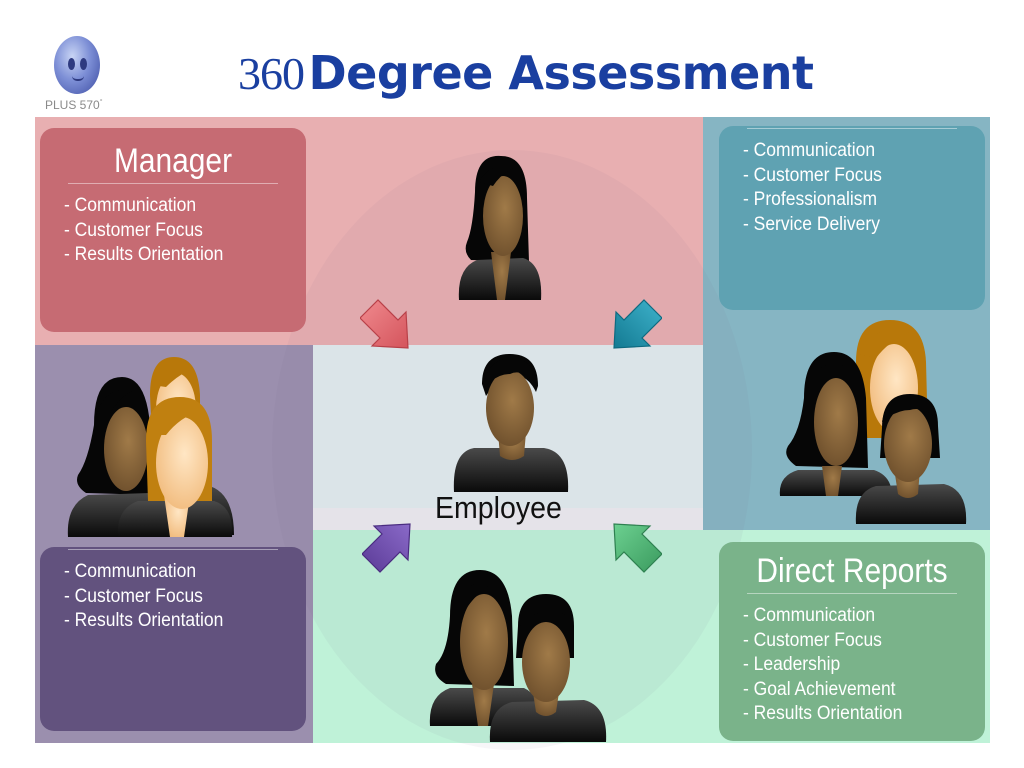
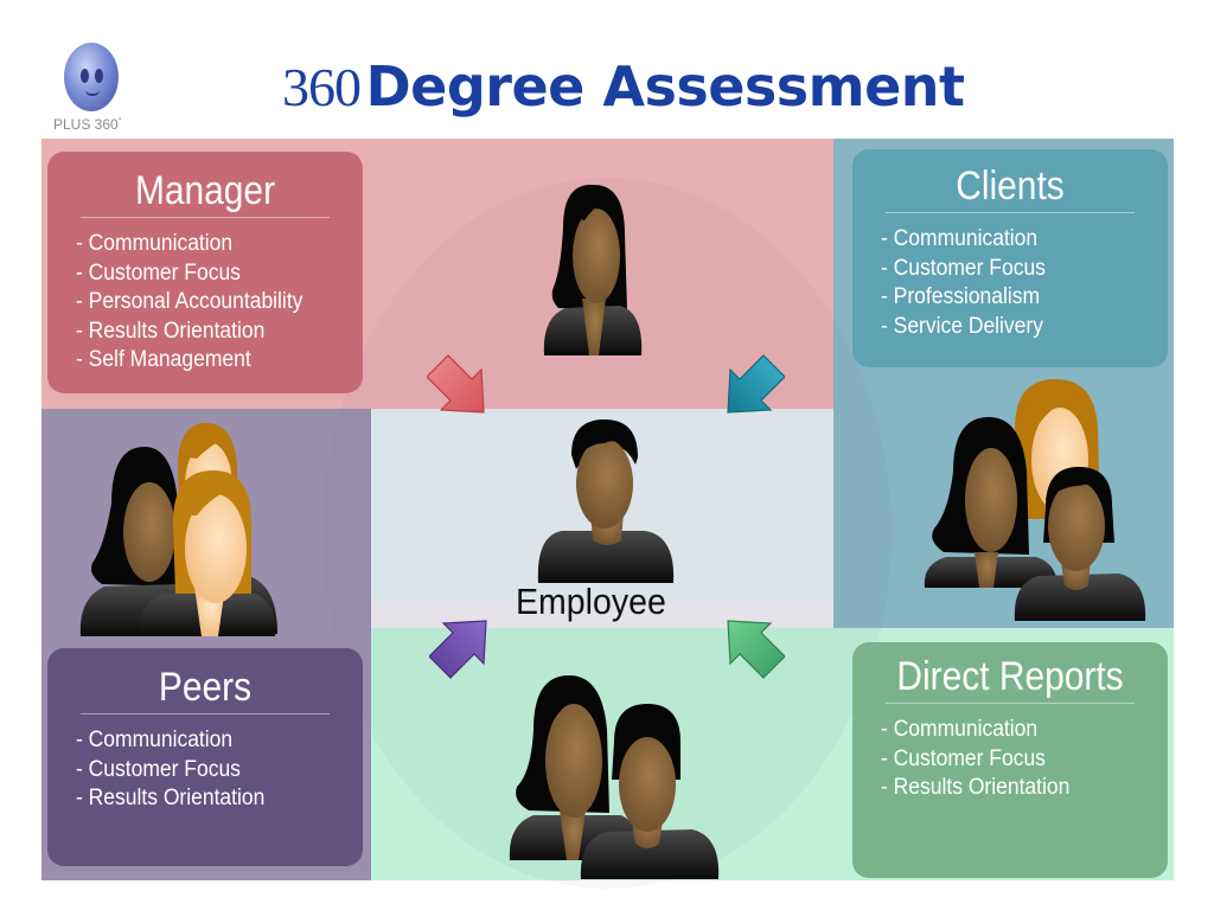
- PLUS 570
+ PLUS 360
  360 Degree Assessment
  Manager
  - Communication
  - Customer Focus
+ - Personal Accountability
  - Results Orientation
+ - Self Management
+ Clients
  - Communication
  - Customer Focus
  - Professionalism
  - Service Delivery
+ Peers
  - Communication
  - Customer Focus
  - Results Orientation
  Direct Reports
  - Communication
  - Customer Focus
- - Leadership
- - Goal Achievement
  - Results Orientation
  Employee
